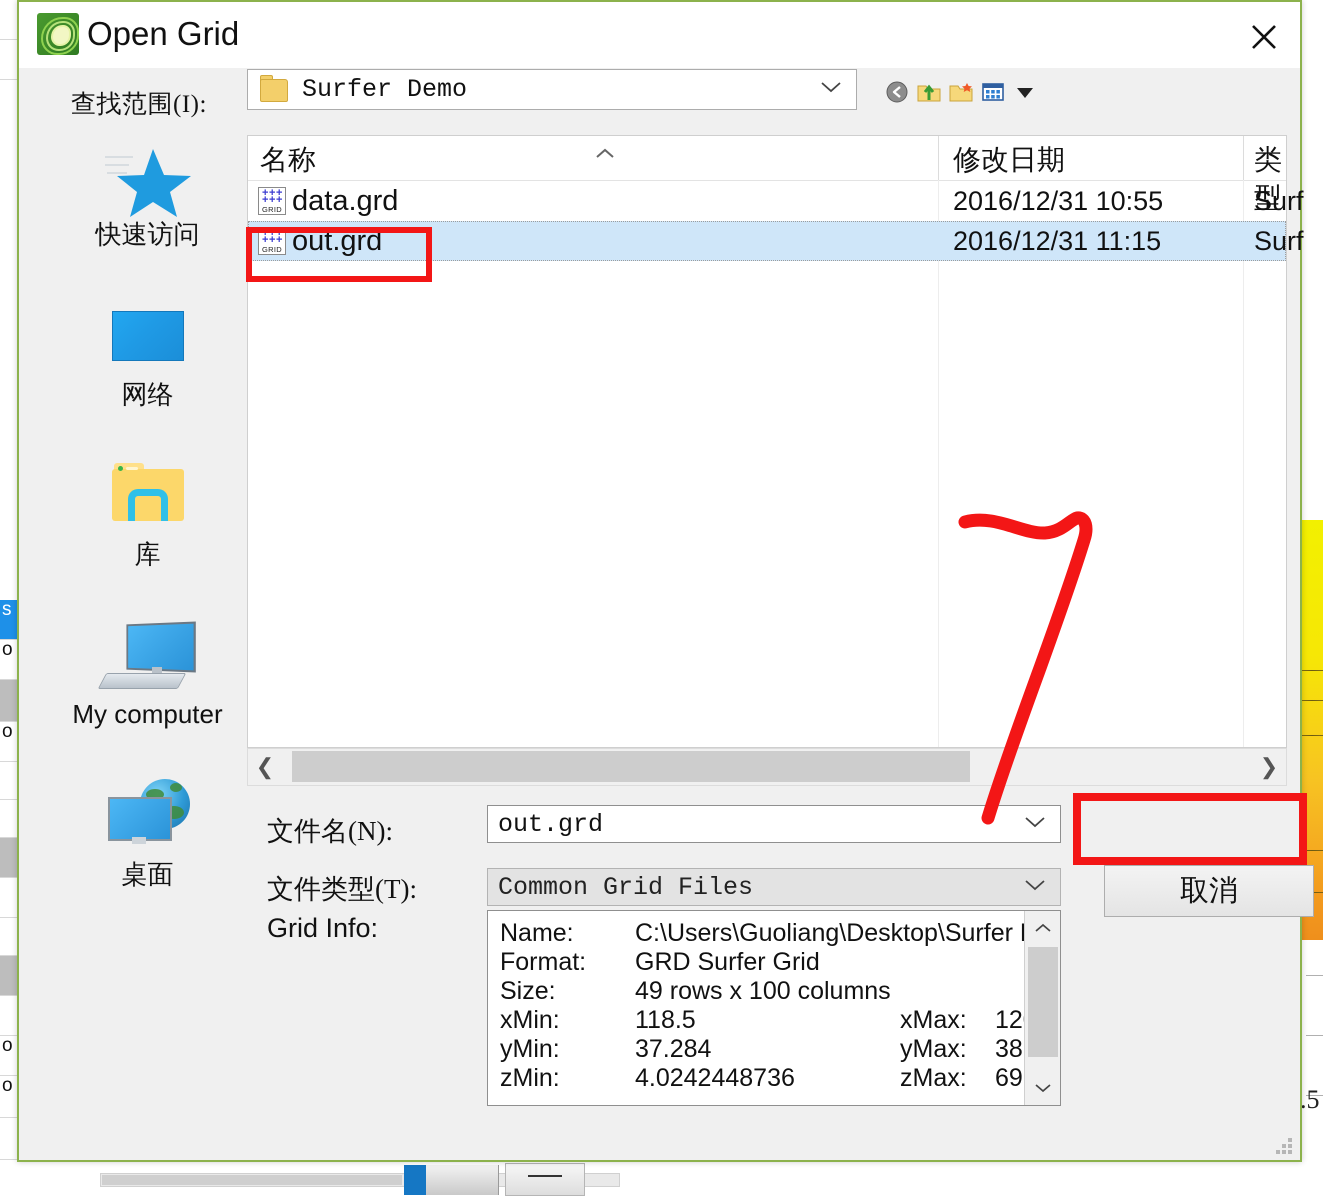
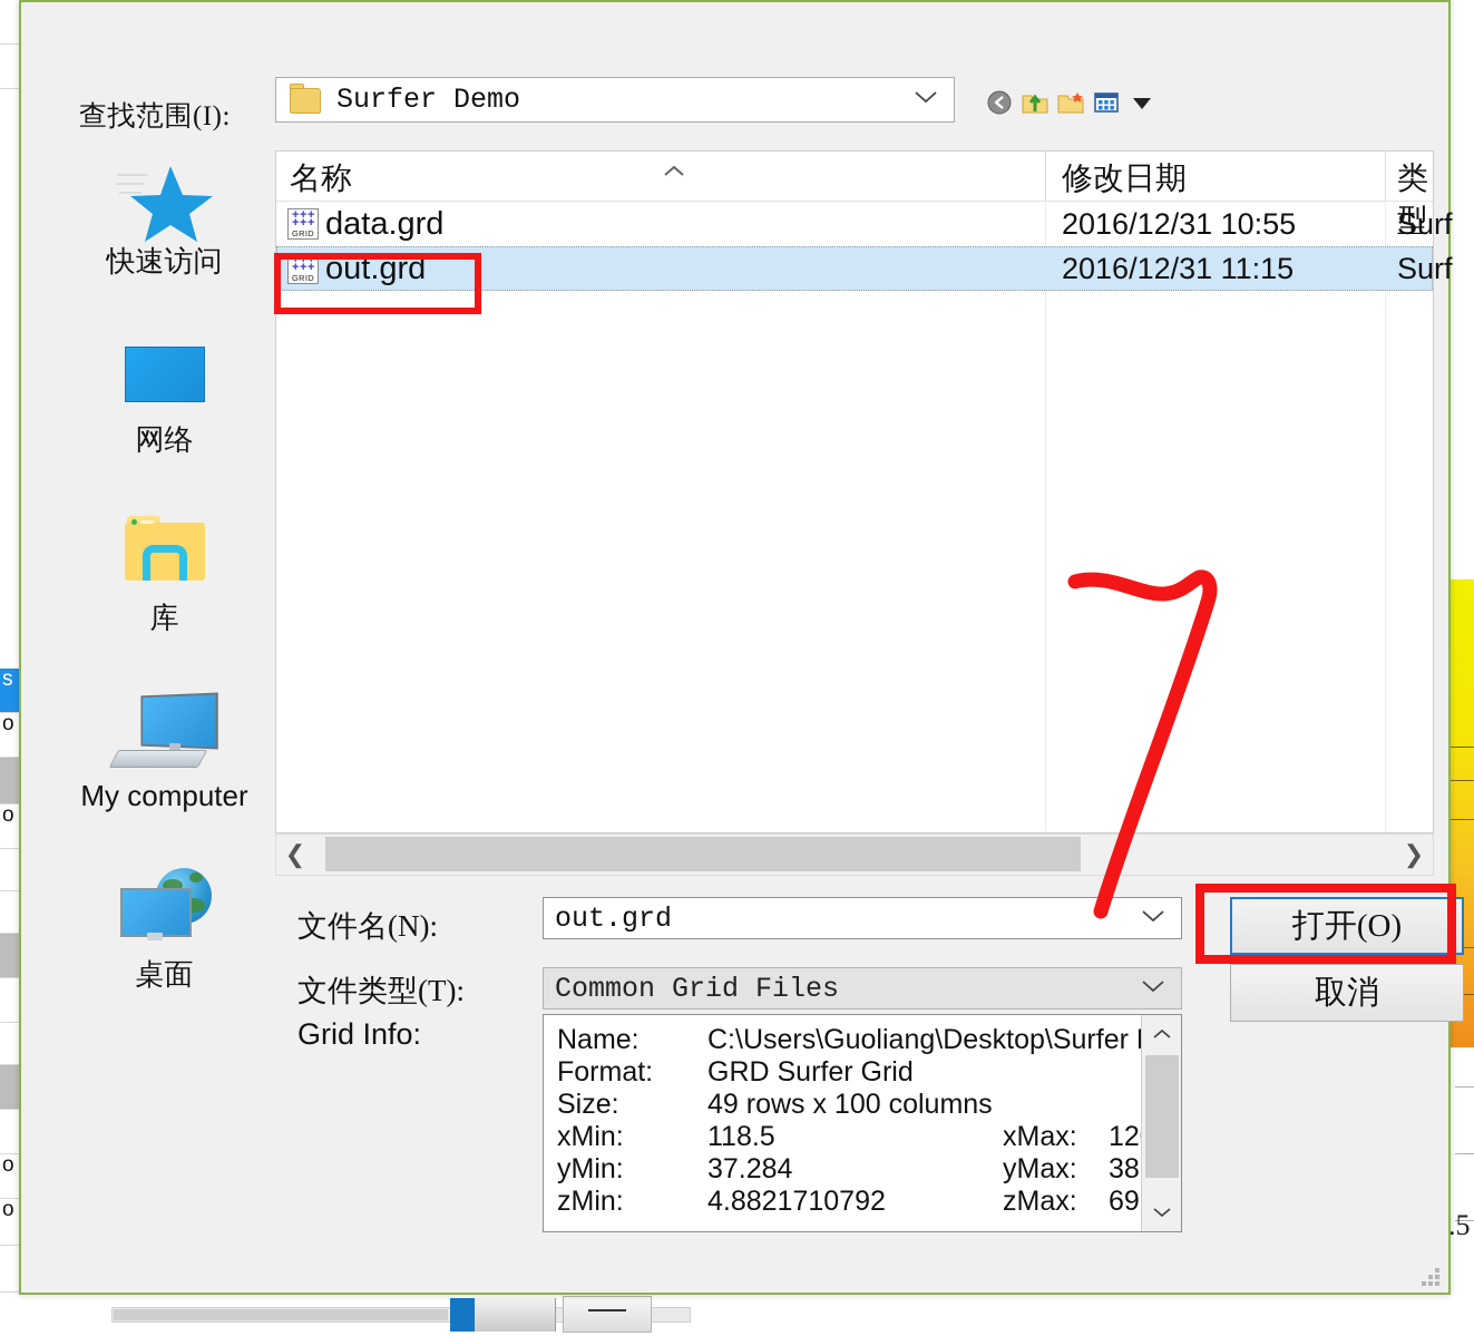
  s
  o
  o
  o
  o
  .5
- Open Grid
  查找范围(I):
  Surfer Demo
  快速访问
  网络
  库
  My computer
  桌面
  名称
  修改日期
  类型
  +
  +
  +
  +
  +
  +
  GRID
  data.grd
  2016/12/31 10:55
  Surf
  +
  +
  +
  +
  +
  +
  GRID
  out.grd
  2016/12/31 11:15
  Surf
  ❮
  ❯
  文件名(N):
  out.grd
  文件类型(T):
  Common Grid Files
  Grid Info:
  Name:
  C:\Users\Guoliang\Desktop\Surfer
  Format:
  GRD Surfer Grid
  Size:
  49 rows x 100 columns
  xMin:
  118.5
  xMax:
  yMin:
  37.284
  yMax:
  zMin:
- 4.0242448736
+ 4.8821710792
  zMax:
+ 打开(O)
  取消
